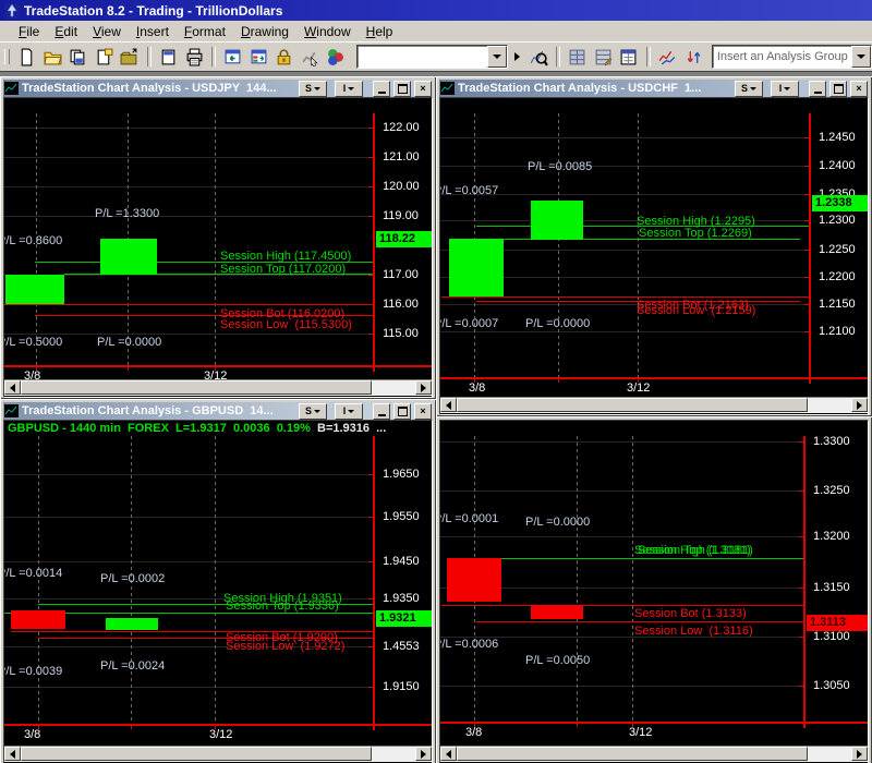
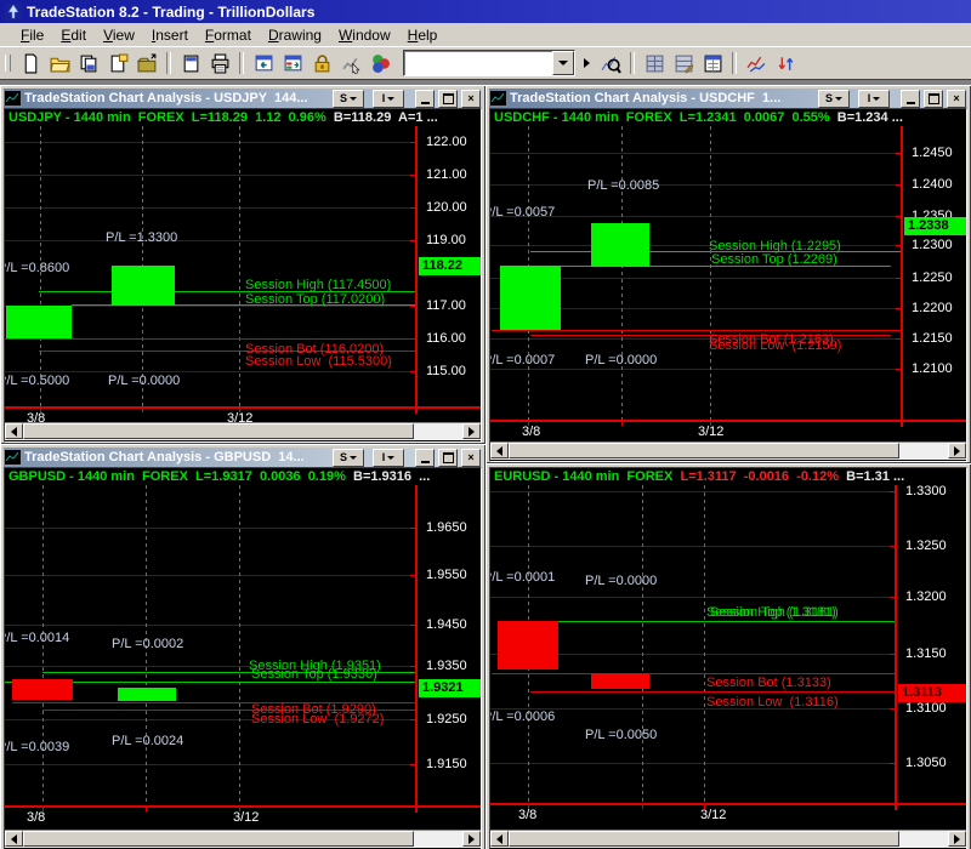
  TradeStation 8.2 - Trading - TrillionDollars
  File
  Edit
  View
  Insert
  Format
  Drawing
  Window
  Help
- Insert an Analysis Group
  TradeStation Chart Analysis - USDJPY 144...
  S
  I
  ×
+ USDJPY - 1440 min FOREX L=118.29 1.12 0.96% B=118.29 A=1 ...
  122.00
  121.00
  120.00
  119.00
  117.00
  116.00
  115.00
  P/L =1.3300
  /L =0.8600
  Session High (117.4500)
  Session Top (117.0200)
  Session Bot (116.0200)
  Session Low (115.5300)
  /L =0.5000
  P/L =0.0000
  3/8
  3/12
  118.22
  TradeStation Chart Analysis - USDCHF 1...
  S
  I
  ×
+ USDCHF - 1440 min FOREX L=1.2341 0.0067 0.55% B=1.234 ...
  1.2450
  1.2400
  1.2350
  1.2300
  1.2250
  1.2200
  1.2150
  1.2100
  P/L =0.0085
  /L =0.0057
  Session High (1.2295)
  Session Top (1.2269)
  Session Bot (1.2163)
  Session Low (1.2159)
  /L =0.0007
  P/L =0.0000
  3/8
  3/12
  1.2338
  TradeStation Chart Analysis - GBPUSD 14...
  S
  I
  ×
  GBPUSD - 1440 min FOREX L=1.9317 0.0036 0.19% B=1.9316 ...
  1.9650
  1.9550
  1.9450
  1.9350
- 1.4553
+ 1.9250
  1.9150
  /L =0.0014
  P/L =0.0002
  Session High (1.9351)
  Session Top (1.9336)
  Session Bot (1.9290)
  Session Low (1.9272)
  /L =0.0039
  P/L =0.0024
  3/8
  3/12
  1.9321
+ EURUSD - 1440 min FOREX L=1.3117 -0.0016 -0.12% B=1.31 ...
  1.3300
  1.3250
  1.3200
  1.3150
  1.3100
  1.3050
  /L =0.0001
  P/L =0.0000
  Session Top (1.3181)
  Session High (1.3181)
  Session Bot (1.3133)
  Session Low (1.3116)
  /L =0.0006
  P/L =0.0050
  3/8
  3/12
  1.3113
